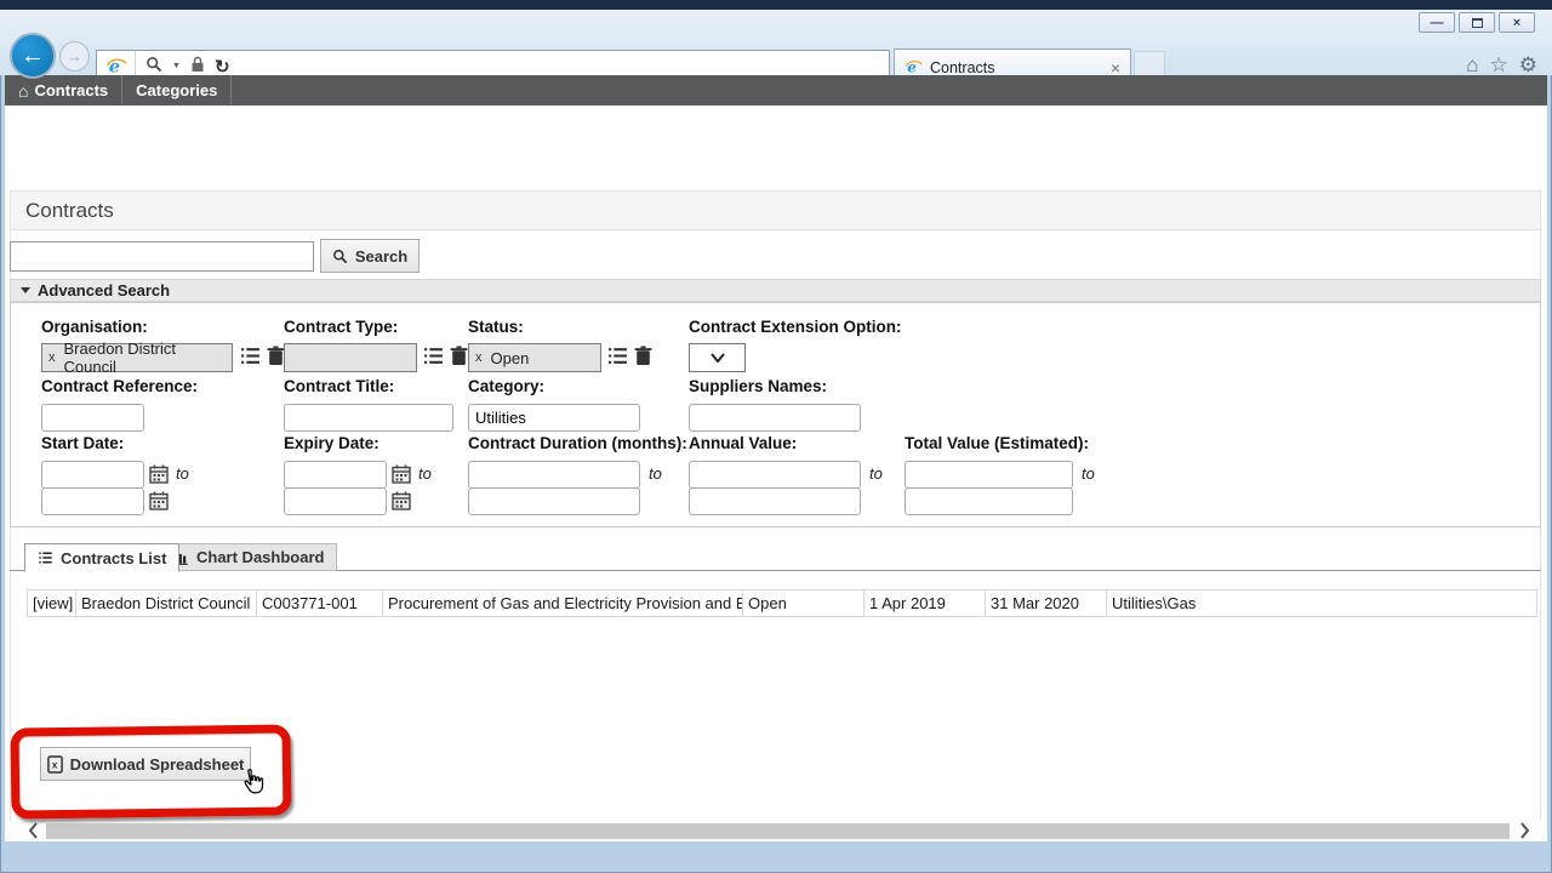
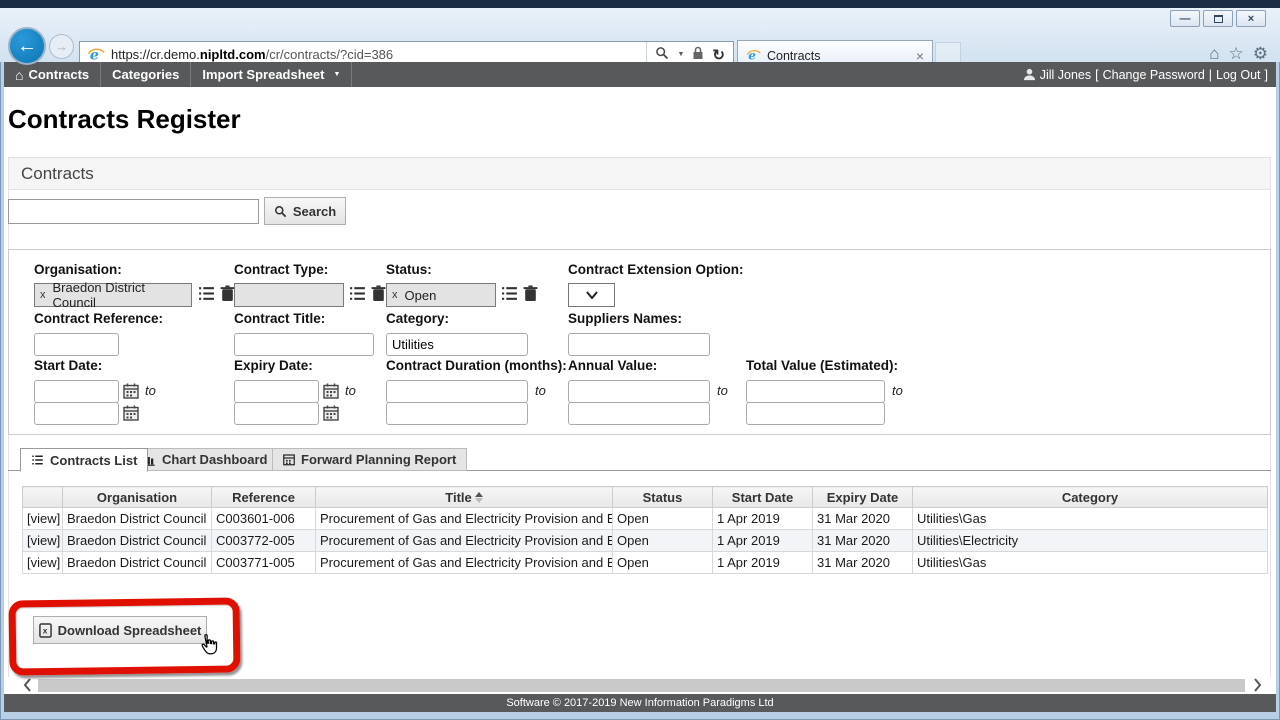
  e
+ https://cr.demo.nipltd.com/cr/contracts/?cid=386
  ↻
  e
  Contracts
  ×
  ⌂
  ☆
  ⚙
  —
  ×
  ←
  →
  ⌂
  Contracts
  Categories
+ Import Spreadsheet
+ Jill Jones
+ [
+ Change Password
+ |
+ Log Out
+ ]
+ Contracts Register
  Contracts
  Search
- Advanced Search
  Organisation:
  Contract Type:
  Status:
  Contract Extension Option:
  x
  Braedon District Council
  x
  Open
  Contract Reference:
  Contract Title:
  Category:
  Suppliers Names:
  Utilities
  Start Date:
  Expiry Date:
  Contract Duration (months):
  Annual Value:
  Total Value (Estimated):
  to
  to
  to
  to
  to
  Contracts List
  Chart Dashboard
+ Forward Planning Report
+ 	Organisation	Reference	Title	Status	Start Date	Expiry Date	Category
+ [view]	Braedon District Council	C003601-006	Procurement of Gas and Electricity Provision and B	Open	1 Apr 2019	31 Mar 2020	Utilities\Gas
+ [view]	Braedon District Council	C003772-005	Procurement of Gas and Electricity Provision and B	Open	1 Apr 2019	31 Mar 2020	Utilities\Electricity
- [view]	Braedon District Council	C003771-001	Procurement of Gas and Electricity Provision and B	Open	1 Apr 2019	31 Mar 2020	Utilities\Gas
+ [view]	Braedon District Council	C003771-005	Procurement of Gas and Electricity Provision and B	Open	1 Apr 2019	31 Mar 2020	Utilities\Gas
  x
  Download Spreadsheet
+ Software © 2017-2019 New Information Paradigms Ltd
